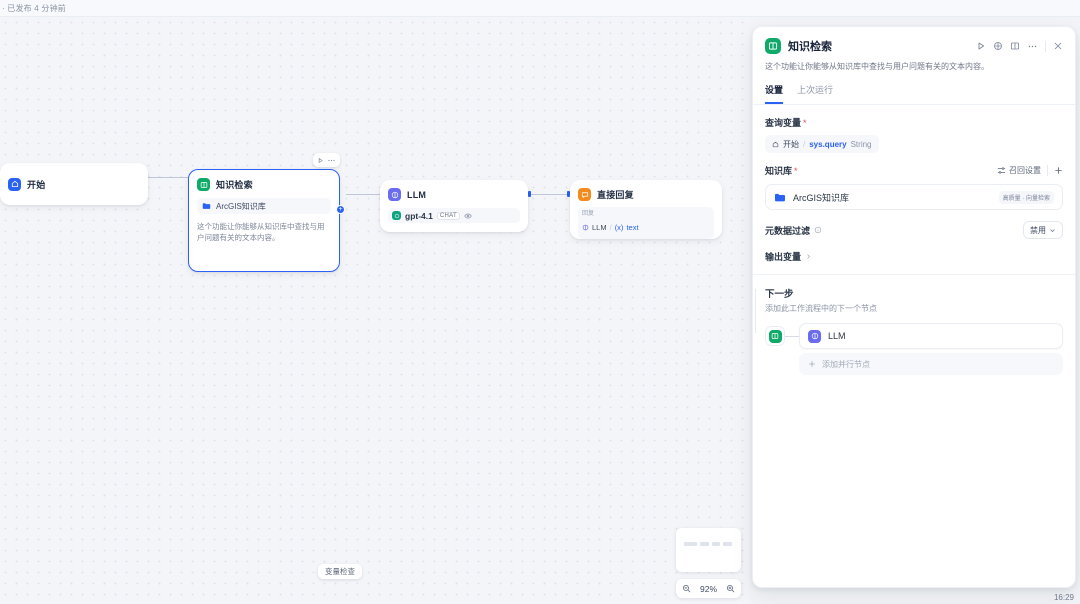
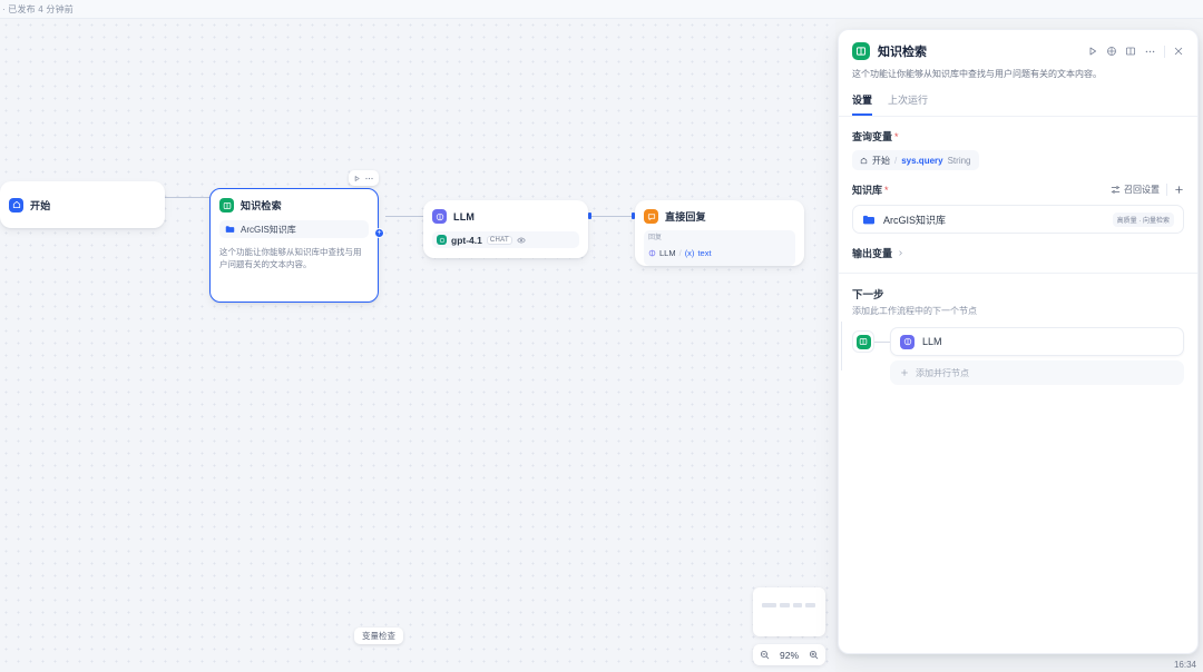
  · 已发布 4 分钟前
  开始
  知识检索
  ArcGIS知识库
  这个功能让你能够从知识库中查找与用户问题有关的文本内容。
  LLM
  gpt-4.1
  直接回复
  LLM
  /
  (x)
  text
  变量检查
  92%
  知识检索
  这个功能让你能够从知识库中查找与用户问题有关的文本内容。
  设置
  上次运行
  查询变量
  *
  开始
  /
  sys.query
  String
  知识库
  *
  召回设置
  ArcGIS知识库
- 元数据过滤
- 禁用
  输出变量
  下一步
  添加此工作流程中的下一个节点
  LLM
  添加并行节点
- 16:29
+ 16:34
